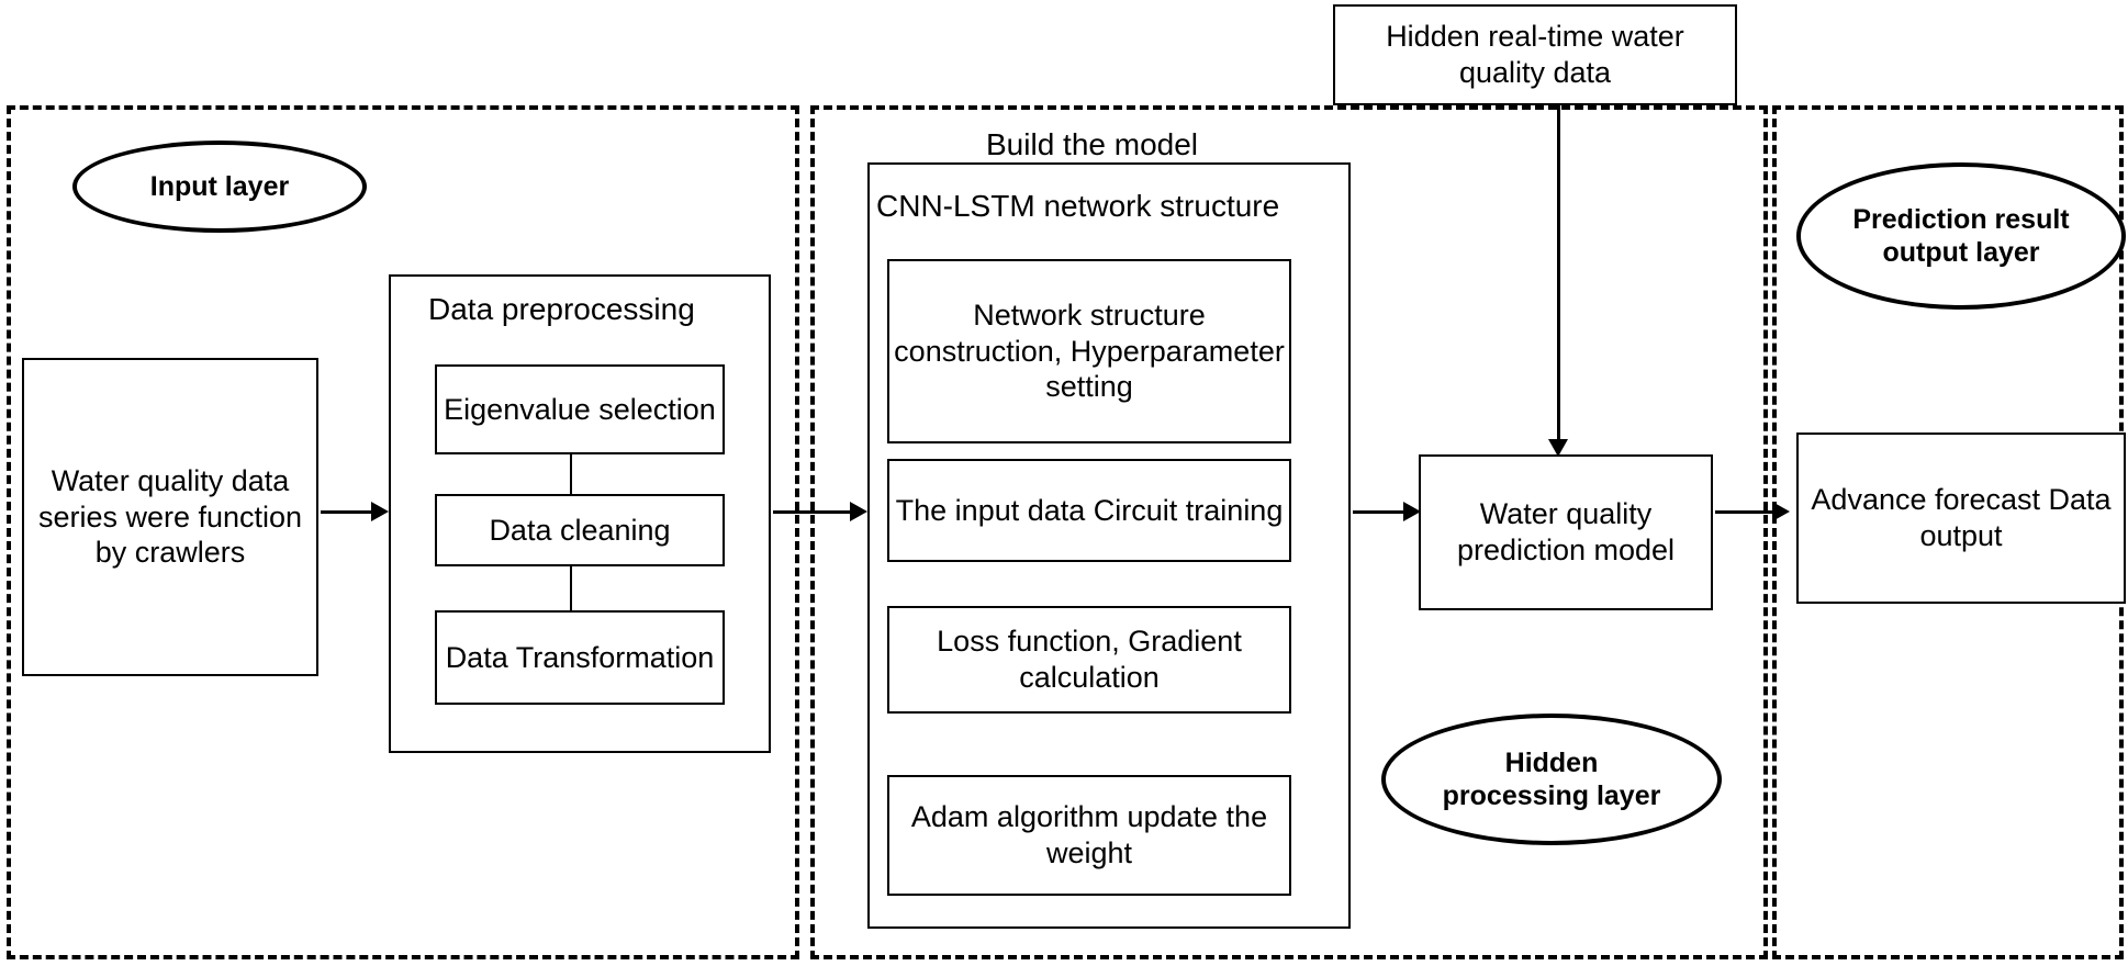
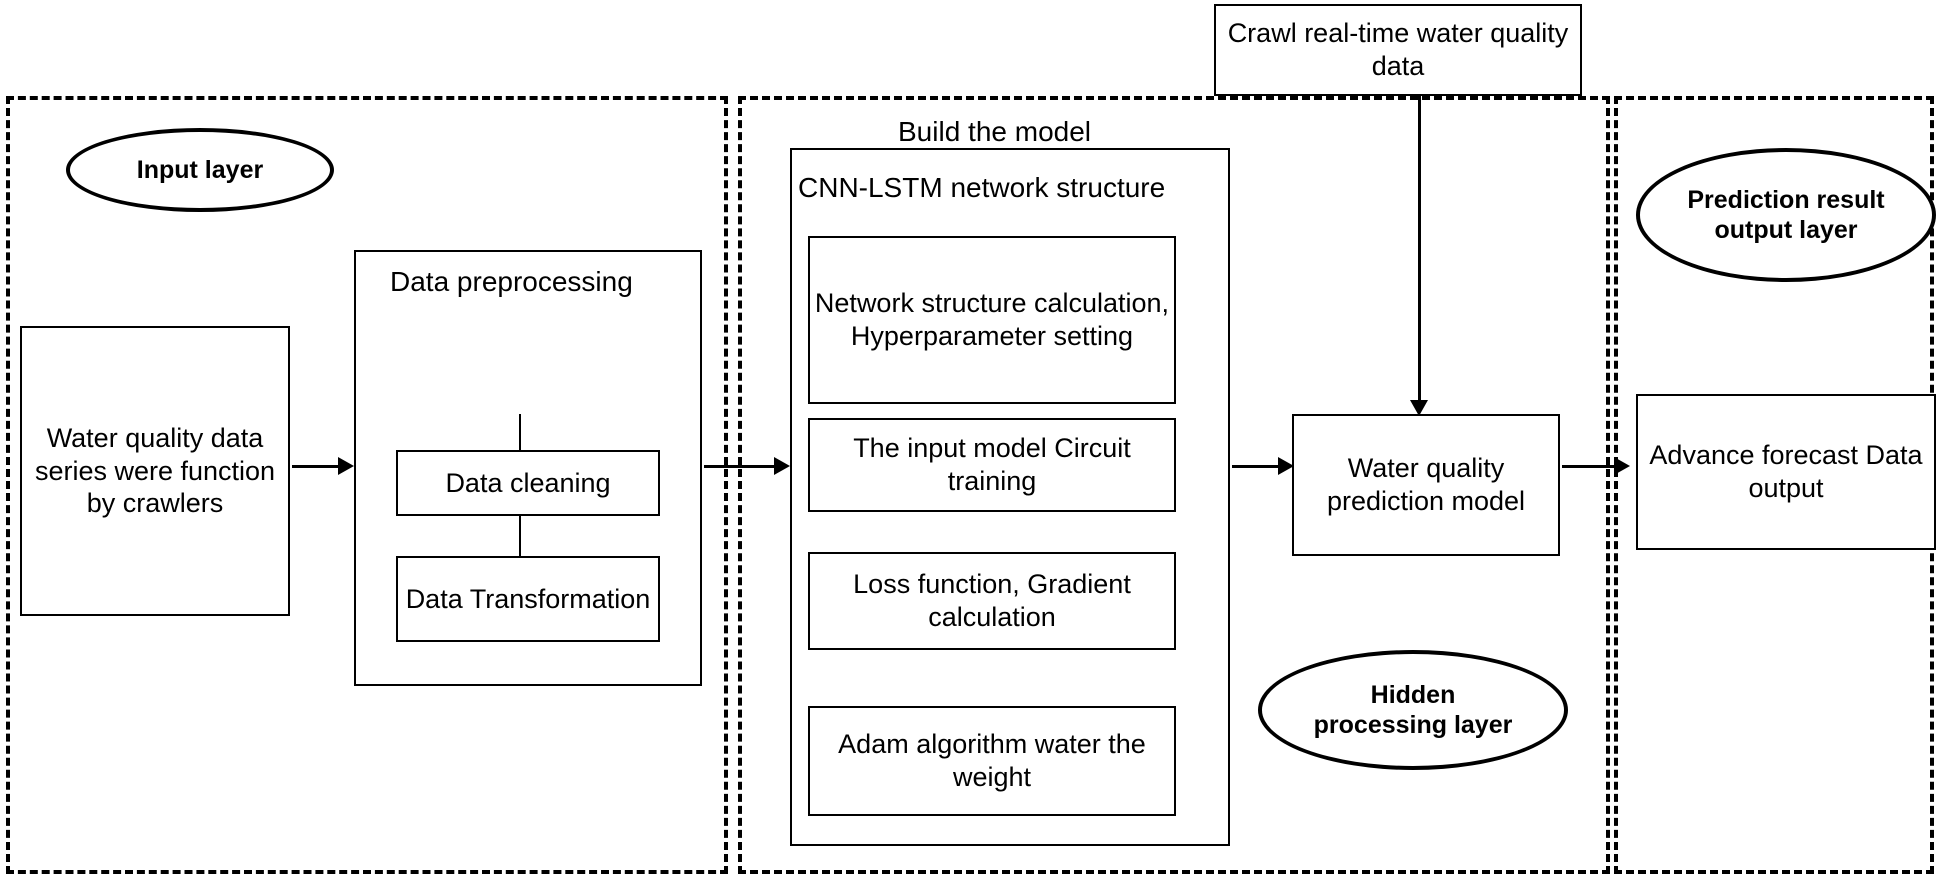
  Input layer
  Hidden
  processing layer
  Prediction result
  output layer
  Water quality data series were function by crawlers
  Data preprocessing
- Eigenvalue selection
  Data cleaning
  Data Transformation
  Build the model
  CNN-LSTM network structure
- Network structure construction, Hyperparameter setting
+ Network structure calculation, Hyperparameter setting
- The input data Circuit training
+ The input model Circuit training
  Loss function, Gradient calculation
- Adam algorithm update the weight
+ Adam algorithm water the weight
- Hidden real-time water quality data
+ Crawl real-time water quality data
  Water quality prediction model
  Advance forecast Data output
